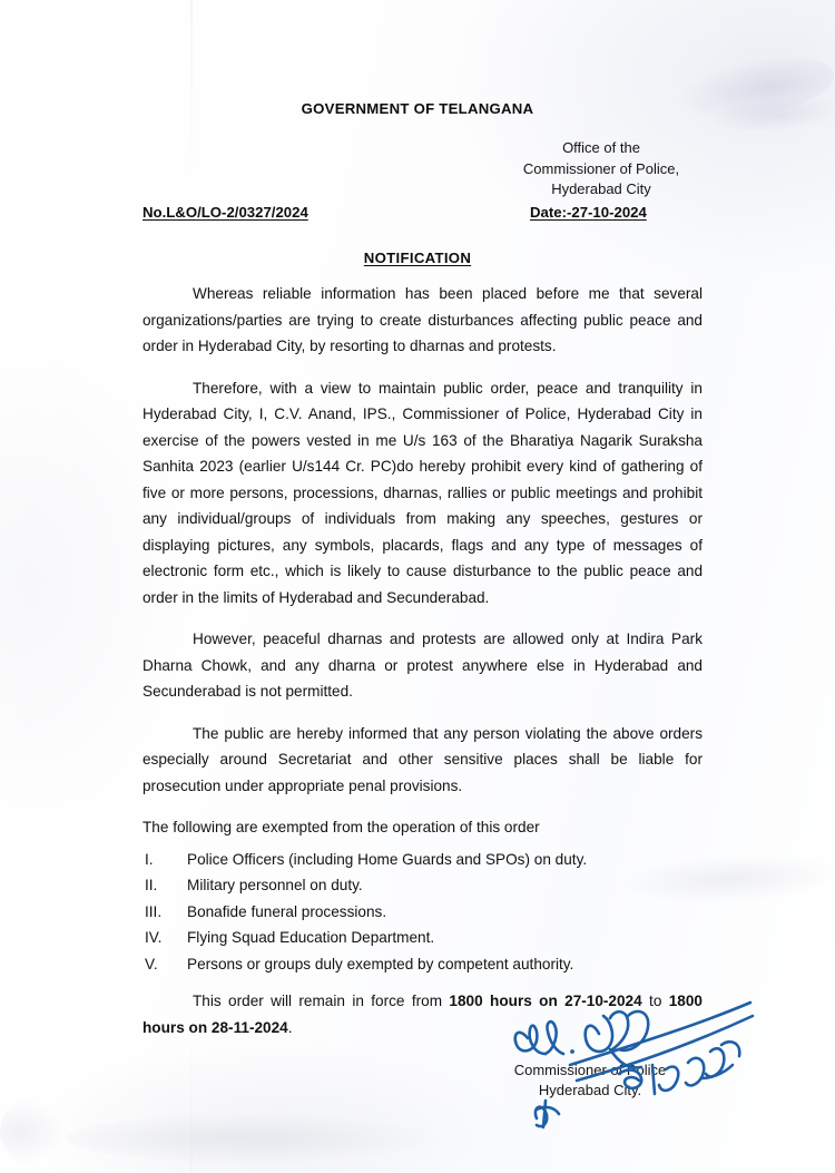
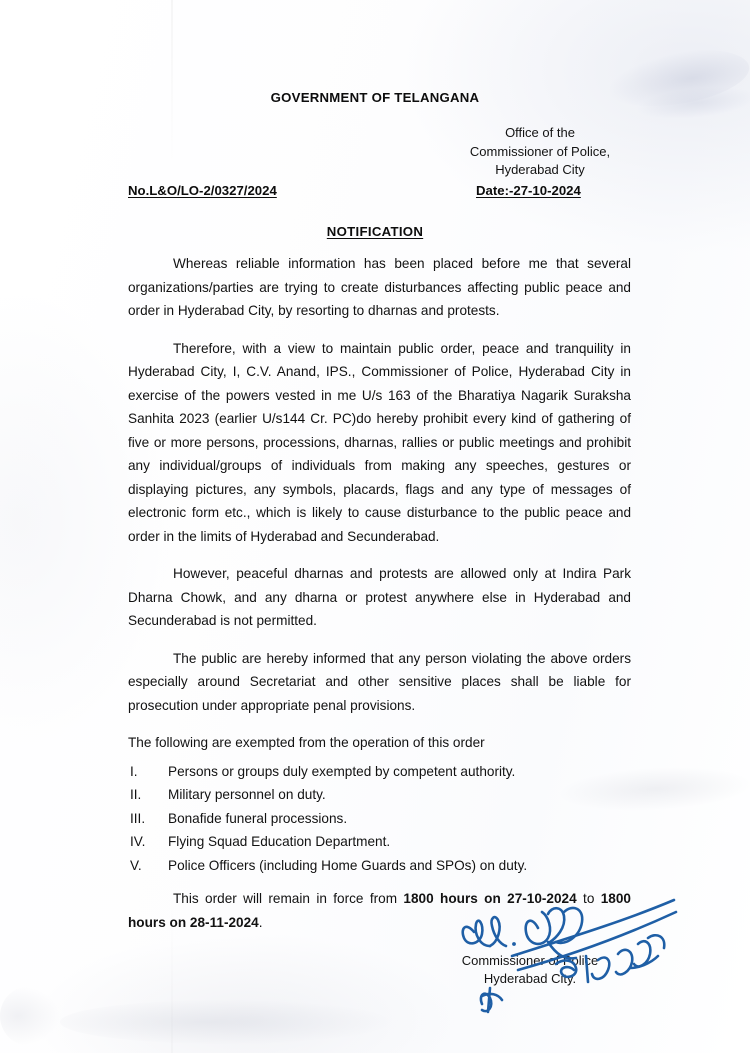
  GOVERNMENT OF TELANGANA
  Office of the
  Commissioner of Police,
  Hyderabad City
  No.L&O/LO-2/0327/2024
  Date:-27-10-2024
  NOTIFICATION
  Whereas reliable information has been placed before me that several organizations/parties are trying to create disturbances affecting public peace and order in Hyderabad City, by resorting to dharnas and protests.
  Therefore, with a view to maintain public order, peace and tranquility in Hyderabad City, I, C.V. Anand, IPS., Commissioner of Police, Hyderabad City in exercise of the powers vested in me U/s 163 of the Bharatiya Nagarik Suraksha Sanhita 2023 (earlier U/s144 Cr. PC)do hereby prohibit every kind of gathering of five or more persons, processions, dharnas, rallies or public meetings and prohibit any individual/groups of individuals from making any speeches, gestures or displaying pictures, any symbols, placards, flags and any type of messages of electronic form etc., which is likely to cause disturbance to the public peace and order in the limits of Hyderabad and Secunderabad.
  However, peaceful dharnas and protests are allowed only at Indira Park Dharna Chowk, and any dharna or protest anywhere else in Hyderabad and Secunderabad is not permitted.
  The public are hereby informed that any person violating the above orders especially around Secretariat and other sensitive places shall be liable for prosecution under appropriate penal provisions.
  The following are exempted from the operation of this order
  I.
- Police Officers (including Home Guards and SPOs) on duty.
+ Persons or groups duly exempted by competent authority.
  II.
  Military personnel on duty.
  III.
  Bonafide funeral processions.
  IV.
  Flying Squad Education Department.
  V.
- Persons or groups duly exempted by competent authority.
+ Police Officers (including Home Guards and SPOs) on duty.
  This order will remain in force from 1800 hours on 27-10-2024 to 1800 hours on 28-11-2024.
  Commissionerfolice
  Hyderabad City.
